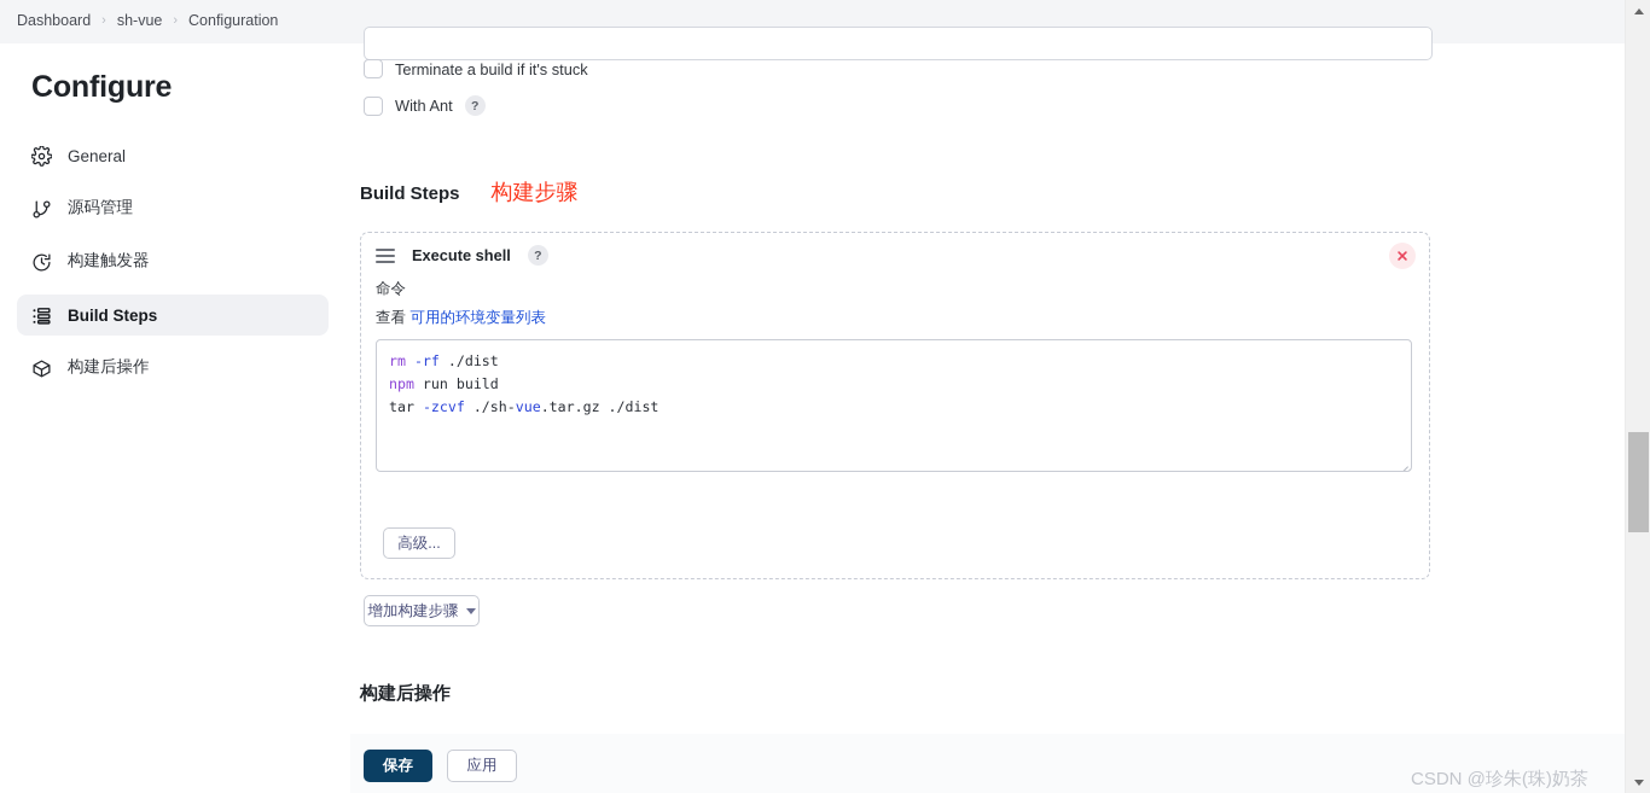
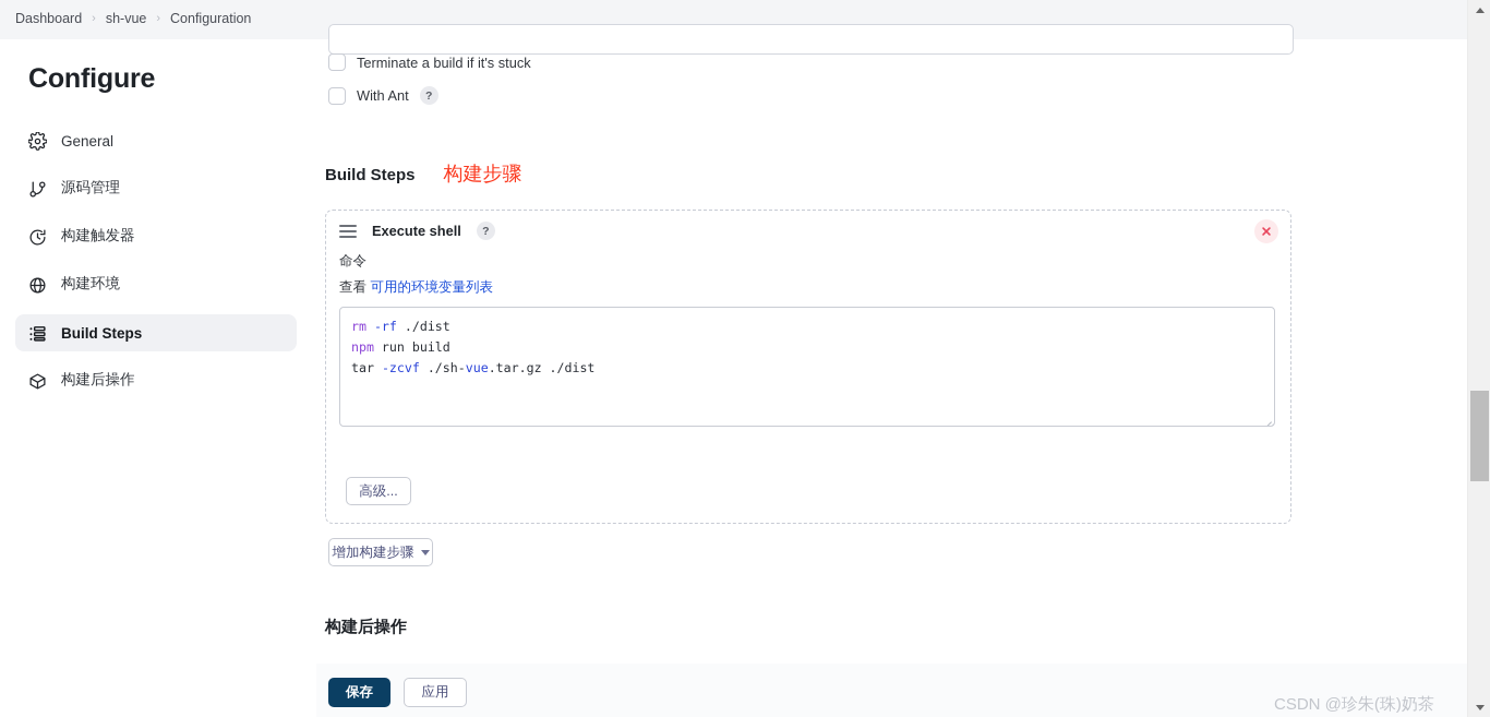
  Dashboard
  ›
  sh-vue
  ›
  Configuration
  Configure
  General
  源码管理
  构建触发器
+ 构建环境
  Build Steps
  构建后操作
  Terminate a build if it's stuck
  With Ant
  ?
  Build Steps
  构建步骤
  Execute shell
  ?
  命令
  查看 可用的环境变量列表
  rm -rf ./dist
  npm run build
  tar -zcvf ./sh-vue.tar.gz ./dist
  高级...
  增加构建步骤
  构建后操作
  保存
  应用
  CSDN @珍朱(珠)奶茶
